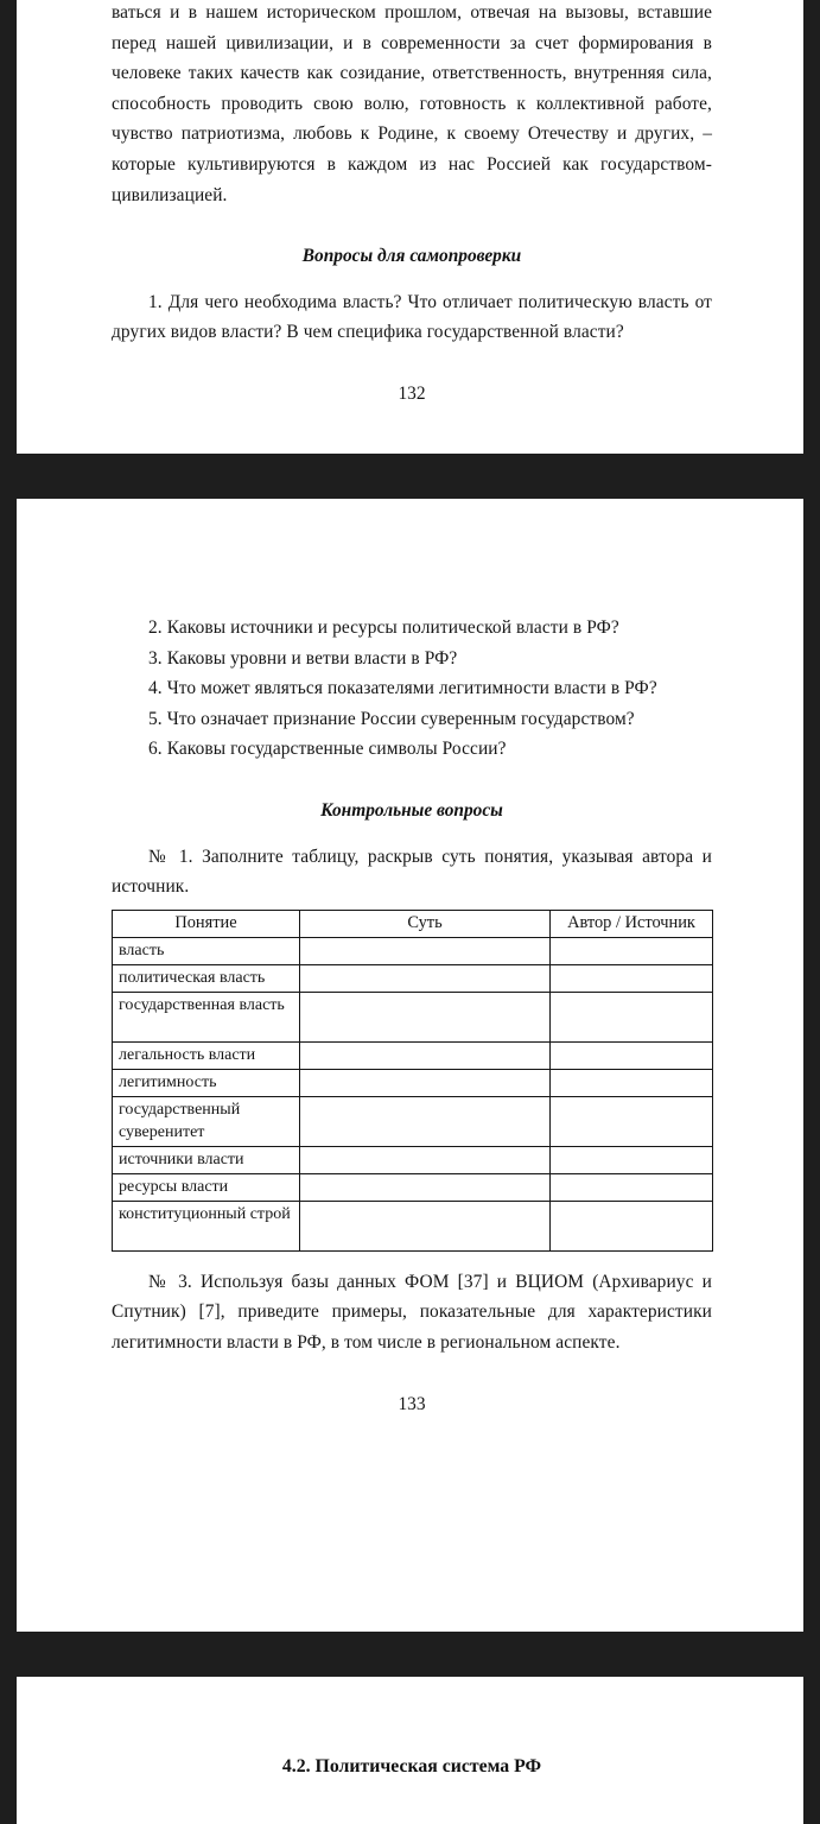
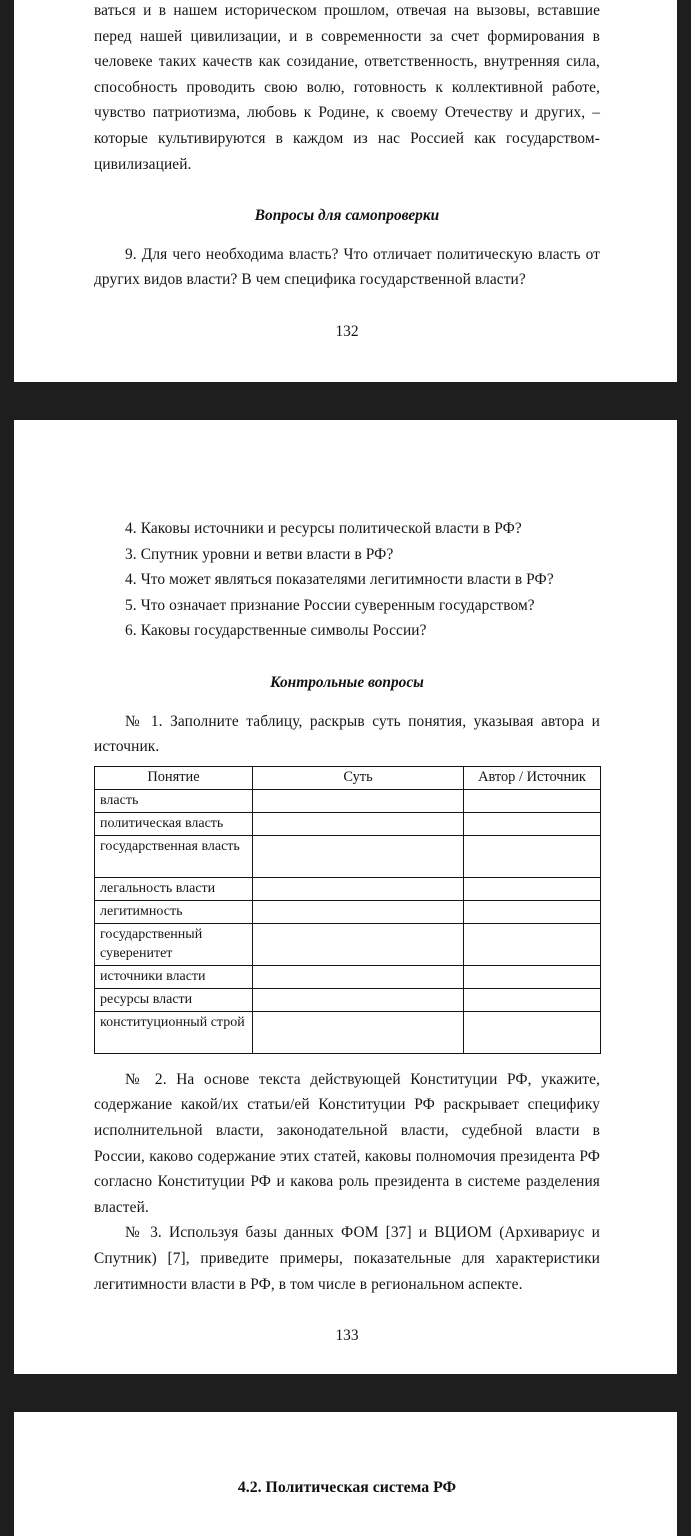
  ваться и в нашем историческом прошлом, отвечая на вызовы, вставшие перед нашей цивилизации, и в современности за счет формирования в человеке таких качеств как созидание, ответственность, внутренняя сила, способность проводить свою волю, готовность к коллективной работе, чувство патриотизма, любовь к Родине, к своему Отечеству и других, – которые культивируются в каждом из нас Россией как государством-цивилизацией.
  Вопросы для самопроверки
- 1. Для чего необходима власть? Что отличает политическую власть от других видов власти? В чем специфика государственной власти?
+ 9. Для чего необходима власть? Что отличает политическую власть от других видов власти? В чем специфика государственной власти?
  132
- 2. Каковы источники и ресурсы политической власти в РФ?
+ 4. Каковы источники и ресурсы политической власти в РФ?
- 3. Каковы уровни и ветви власти в РФ?
+ 3. Спутник уровни и ветви власти в РФ?
  4. Что может являться показателями легитимности власти в РФ?
  5. Что означает признание России суверенным государством?
  6. Каковы государственные символы России?
  Контрольные вопросы
  № 1. Заполните таблицу, раскрыв суть понятия, указывая автора и источник.
  Понятие	Суть	Автор / Источник
  власть
  политическая власть
  государственная власть
  легальность власти
  легитимность
  государственный суверенитет
  источники власти
  ресурсы власти
  конституционный строй
+ № 2. На основе текста действующей Конституции РФ, укажите, содержание какой/их статьи/ей Конституции РФ раскрывает специфику исполнительной власти, законодательной власти, судебной власти в России, каково содержание этих статей, каковы полномочия президента РФ согласно Конституции РФ и какова роль президента в системе разделения властей.
  № 3. Используя базы данных ФОМ [37] и ВЦИОМ (Архивариус и Спутник) [7], приведите примеры, показательные для характеристики легитимности власти в РФ, в том числе в региональном аспекте.
  133
  4.2. Политическая система РФ
